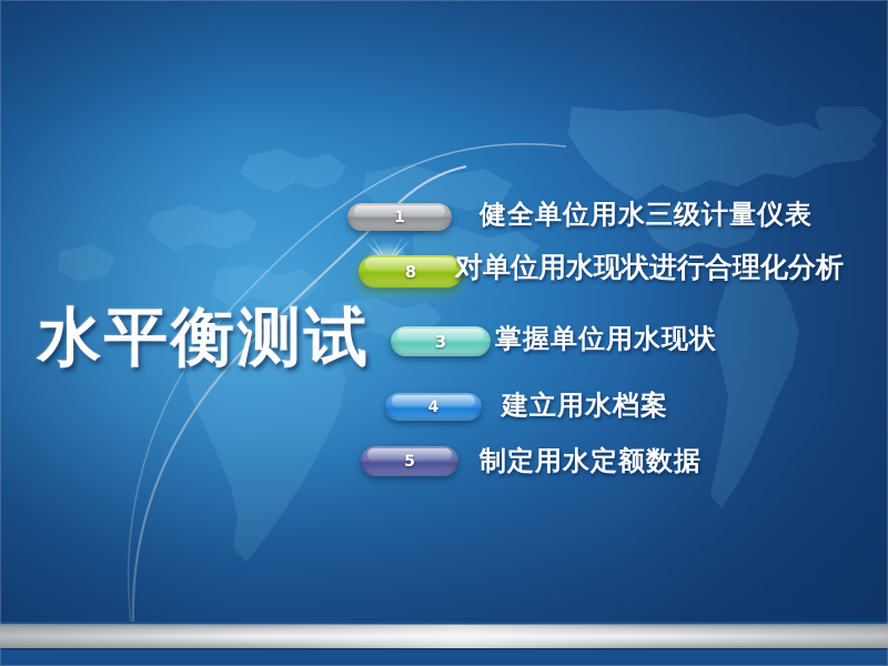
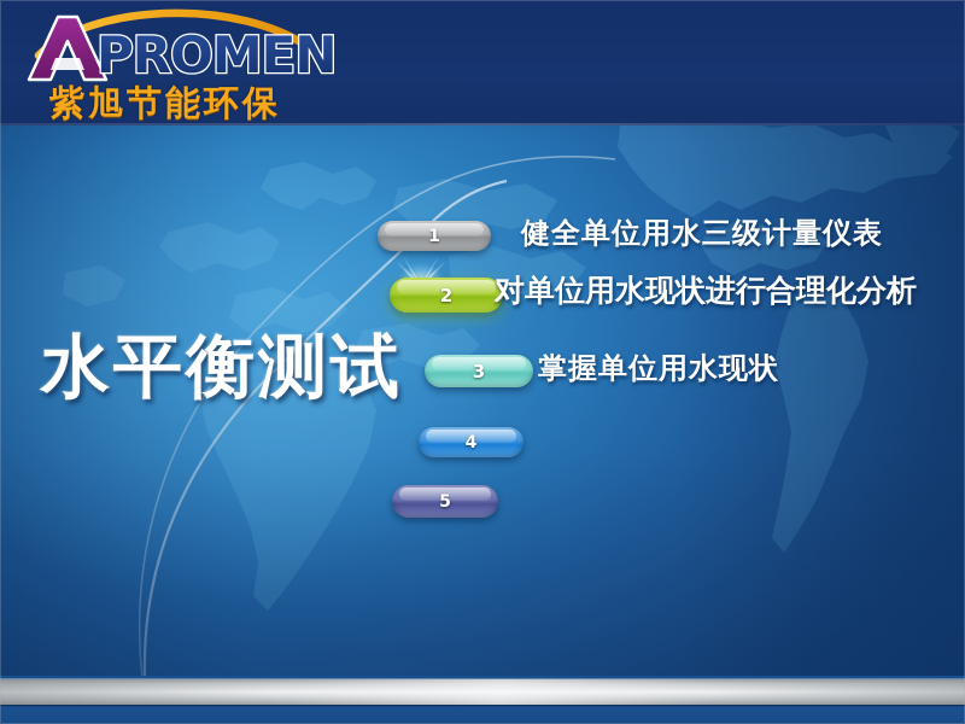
+ PROMEN
+ 紫旭节能环保
  水平衡测试
  1
- 8
+ 2
  3
  4
  5
  健全单位用水三级计量仪表
  对单位用水现状进行合理化分析
  掌握单位用水现状
- 建立用水档案
- 制定用水定额数据
